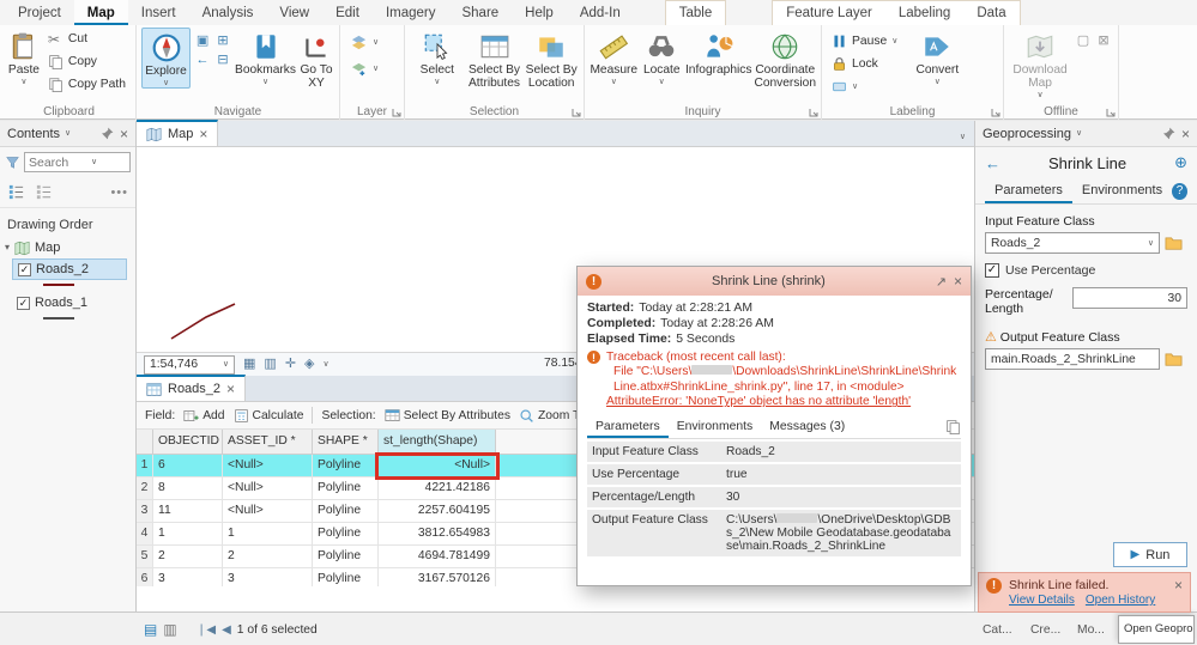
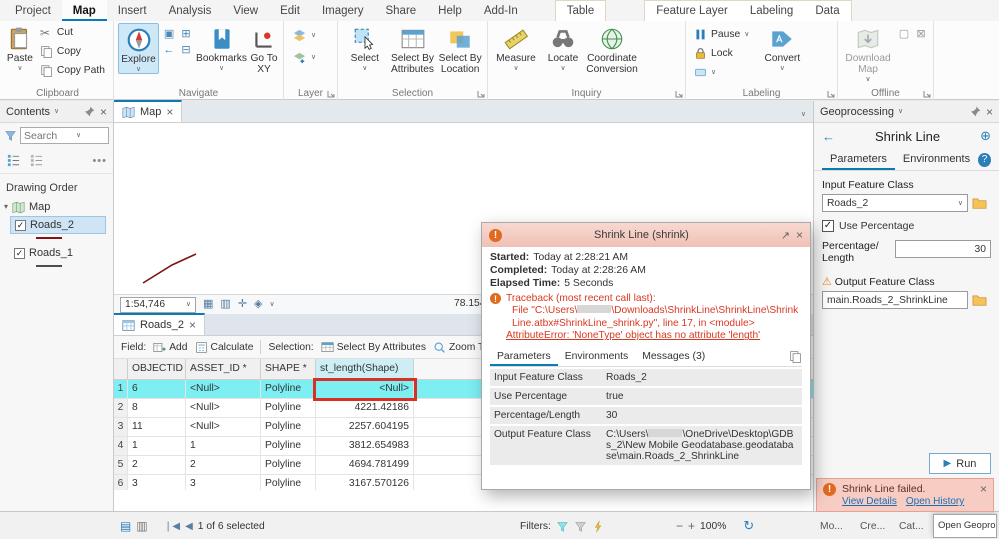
  Project
  Map
  Insert
  Analysis
  View
  Edit
  Imagery
  Share
  Help
  Add-In
  Table
  Feature Layer
  Labeling
  Data
  Paste
  ✂
  Cut
  Copy
  Copy Path
  Clipboard
  Explore
  ▣
  ⊞
  ←
  ⊟
  Bookmarks
  Go To XY
  Navigate
  Layer
  Select
  Select By Attributes
  Select By Location
  Selection
  Measure
  Locate
- Infographics
  Coordinate Conversion
  Inquiry
  Pause
  Lock
  Convert
  Labeling
  Download Map
  ▢
  ⊠
  Offline
  Contents
  ×
  Search
  •••
  Drawing Order
  ▾
  Map
  ✓
  Roads_2
  ✓
  Roads_1
  Map
  ×
  1:54,746
  ▦
  ▥
  ✛
  ◈
  Roads_2
  ×
  Field:
  Add
  Calculate
  Selection:
  Select By Attributes
  OBJECTID
  ASSET_ID *
  SHAPE *
  st_length(Shape)
  1
  6
  <Null>
  Polyline
  <Null>
  2
  8
  <Null>
  Polyline
  4221.42186
  3
  11
  <Null>
  Polyline
  2257.604195
  4
  1
  1
  Polyline
  3812.654983
  5
  2
  2
  Polyline
  4694.781499
  6
  3
  3
  Polyline
  3167.570126
  Geoprocessing
  ×
  ←
  Shrink Line
  ⊕
  Parameters
  Environments
  ?
  Input Feature Class
  Roads_2
  ✓
  Use Percentage
  Percentage/ Length
  30
  ⚠ Output Feature Class
  main.Roads_2_ShrinkLine
  ▶
  Run
  !
  Shrink Line failed.
  View Details Open History
  ×
  !
  Shrink Line (shrink)
  ↗
  ×
  Started:
  Today at 2:28:21 AM
  Completed:
  Today at 2:28:26 AM
  Elapsed Time:
  5 Seconds
  !
  Traceback (most recent call last):
  File "C:\Users\ \Downloads\ShrinkLine\ShrinkLine\ShrinkLine.atbx#ShrinkLine_shrink.py", line 17, in <module>
  AttributeError: 'NoneType' object has no attribute 'length'
  Parameters
  Environments
  Messages (3)
  Input Feature Class
  Roads_2
  Use Percentage
  true
  Percentage/Length
  30
  Output Feature Class
  C:\Users\ \OneDrive\Desktop\GDBs_2\New Mobile Geodatabase.geodatabase\main.Roads_2_ShrinkLine
  ▤
  ▥
  ❘◀
  ◀
  1 of 6 selected
+ Filters:
+ −
+ +
+ 100%
+ ↻
- Cat...
+ Mo...
  Cre...
- Mo...
+ Cat...
  Open Geopro
